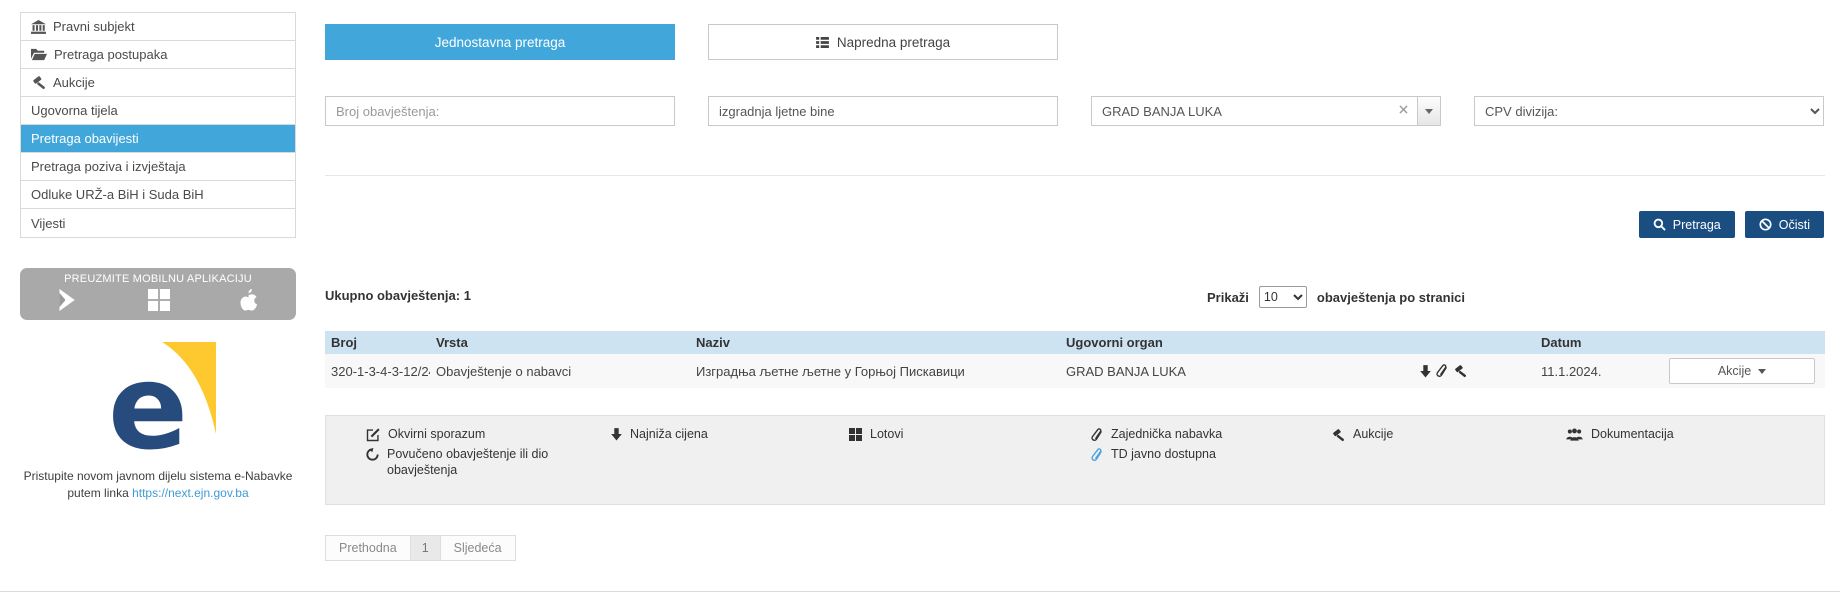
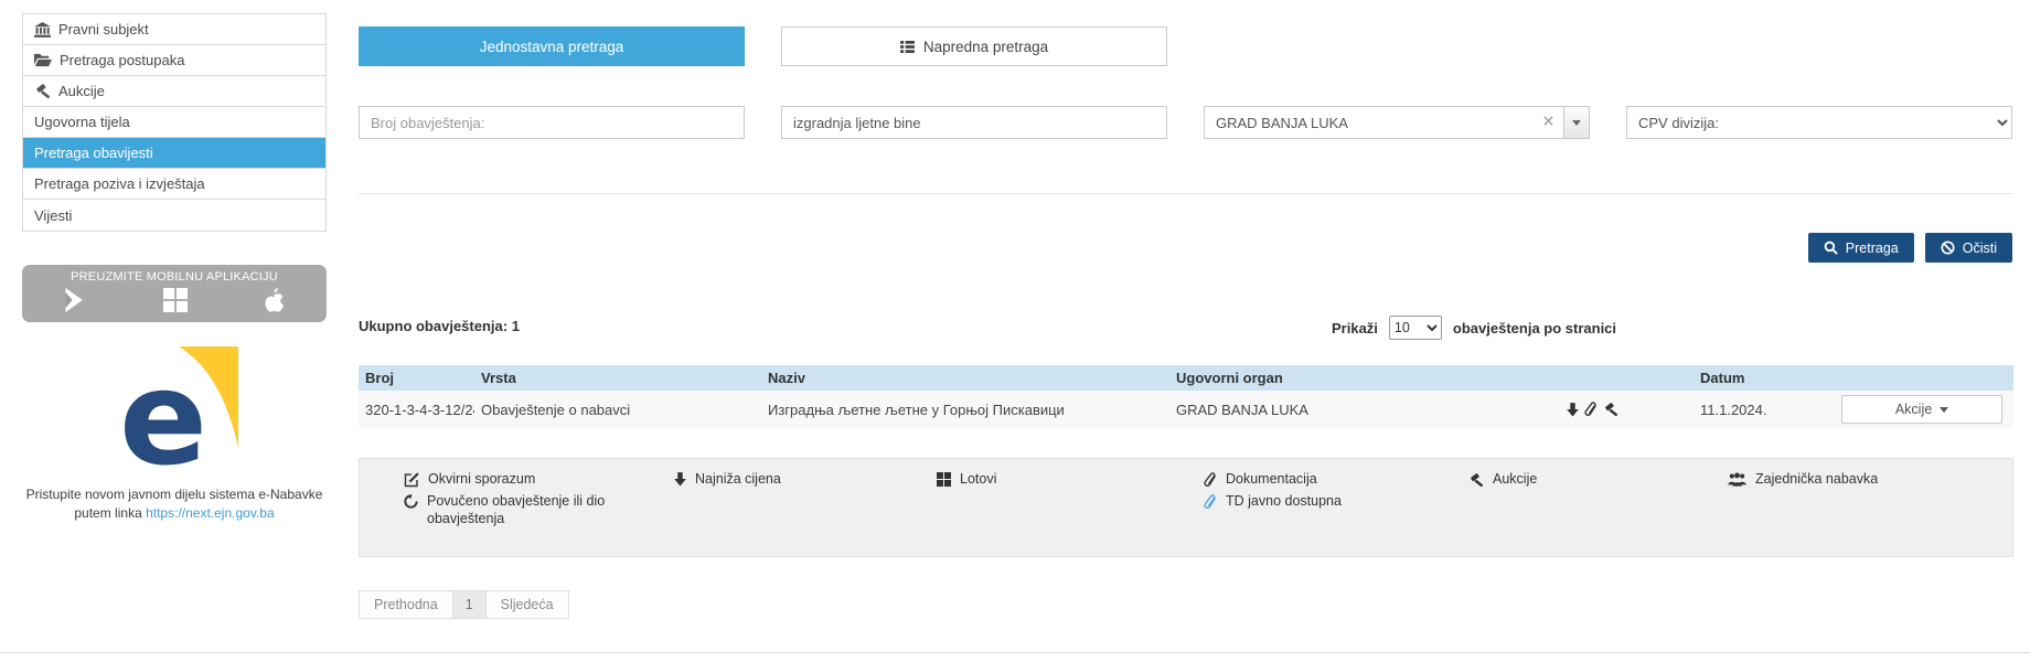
  Pravni subjekt
  Pretraga postupaka
  Aukcije
  Ugovorna tijela
  Pretraga obavijesti
  Pretraga poziva i izvještaja
- Odluke URŽ-a BiH i Suda BiH
  Vijesti
  PREUZMITE MOBILNU APLIKACIJU
  e
  Pristupite novom javnom dijelu sistema e-Nabavke putem linka https://next.ejn.gov.ba
  Jednostavna pretraga
  Napredna pretraga
  Broj obavještenja:
  izgradnja ljetne bine
  GRAD BANJA LUKA
  CPV divizija:
  Pretraga
  Očisti
  Ukupno obavještenja: 1
  Prikaži
  10
  obavještenja po stranici
  Broj
  Vrsta
  Naziv
  Ugovorni organ
  Datum
  320-1-3-4-3-12/2
  Obavještenje o nabavci
  Изградња љетне љетне у Горњој Пискавици
  GRAD BANJA LUKA
  11.1.2024.
  Akcije
  Okvirni sporazum
  Povučeno obavještenje ili dio obavještenja
  Najniža cijena
  Lotovi
- Zajednička nabavka
+ Dokumentacija
  TD javno dostupna
  Aukcije
- Dokumentacija
+ Zajednička nabavka
  Prethodna
  1
  Sljedeća
